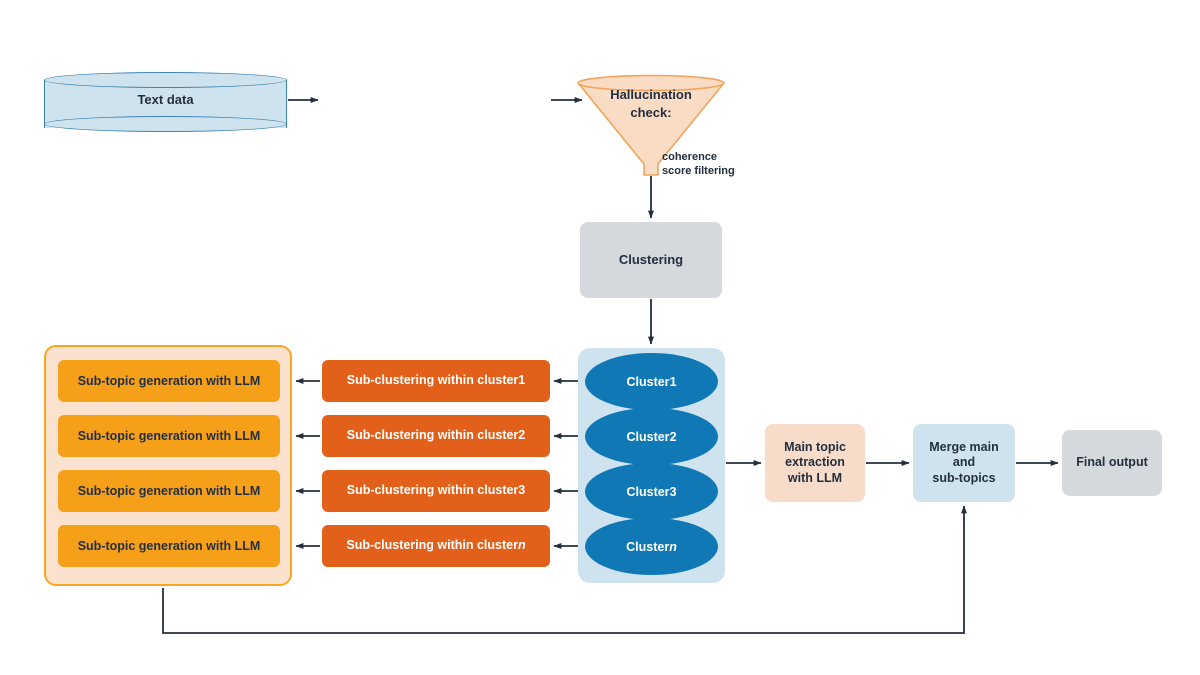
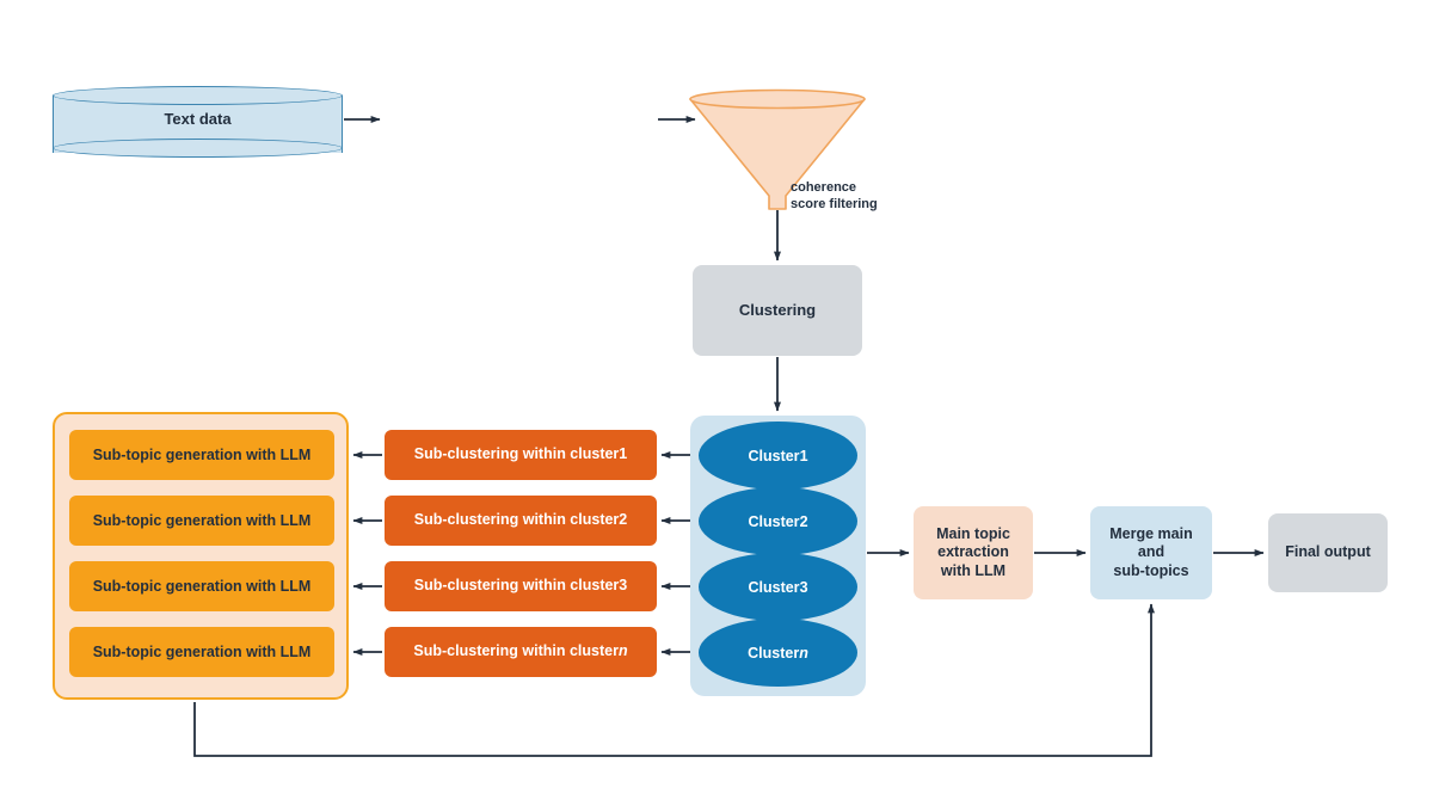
  Text data
- Hallucination
- check:
  coherence
  score filtering
  Clustering
  Cluster
  1
  Cluster
  2
  Cluster
  3
  Cluster
  n
  Sub-clustering within cluster
  1
  Sub-clustering within cluster
  2
  Sub-clustering within cluster
  3
  Sub-clustering within cluster
  n
  Sub-topic generation with LLM
  Sub-topic generation with LLM
  Sub-topic generation with LLM
  Sub-topic generation with LLM
  Main topic
  extraction
  with LLM
  Merge main
  and
  sub-topics
  Final output
